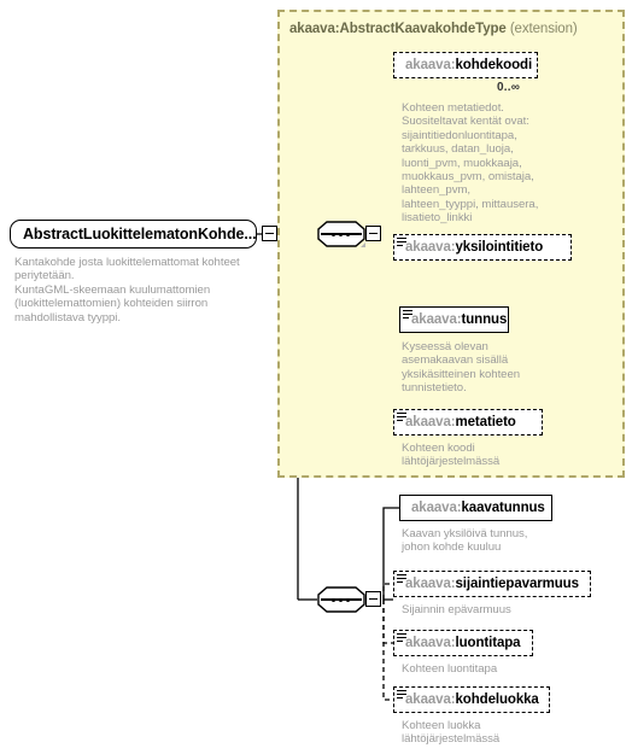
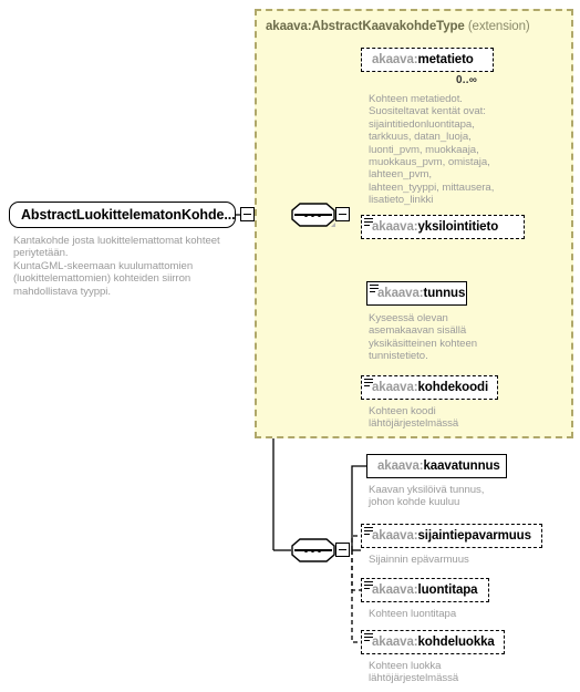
  akaava:AbstractKaavakohdeType (extension)
  AbstractLuokittelematonKohde...
  Kantakohde josta luokittelemattomat kohteet periytetään.
  KuntaGML-skeemaan kuulumattomien (luokittelemattomien) kohteiden siirron mahdollistava tyyppi.
  akaava:
- kohdekoodi
+ metatieto
  0..∞
  Kohteen metatiedot.
  Suositeltavat kentät ovat:
  sijaintitiedonluontitapa,
  tarkkuus, datan_luoja,
  luonti_pvm, muokkaaja,
  muokkaus_pvm, omistaja,
  lahteen_pvm,
  lahteen_tyyppi, mittausera,
  lisatieto_linkki
  akaava:
  yksilointitieto
  akaava:
  tunnus
  Kyseessä olevan
  asemakaavan sisällä
  yksikäsitteinen kohteen
  tunnistetieto.
  akaava:
- metatieto
+ kohdekoodi
  Kohteen koodi
  lähtöjärjestelmässä
  akaava:
  kaavatunnus
  Kaavan yksilöivä tunnus,
  johon kohde kuuluu
  akaava:
  sijaintiepavarmuus
  Sijainnin epävarmuus
  akaava:
  luontitapa
  Kohteen luontitapa
  akaava:
  kohdeluokka
  Kohteen luokka
  lähtöjärjestelmässä
